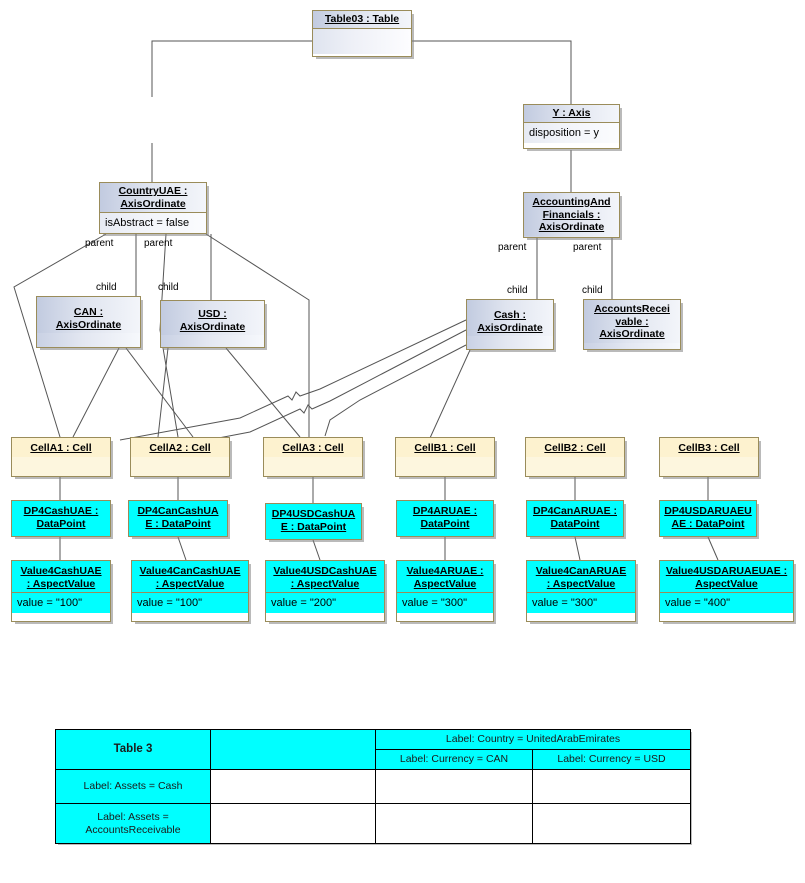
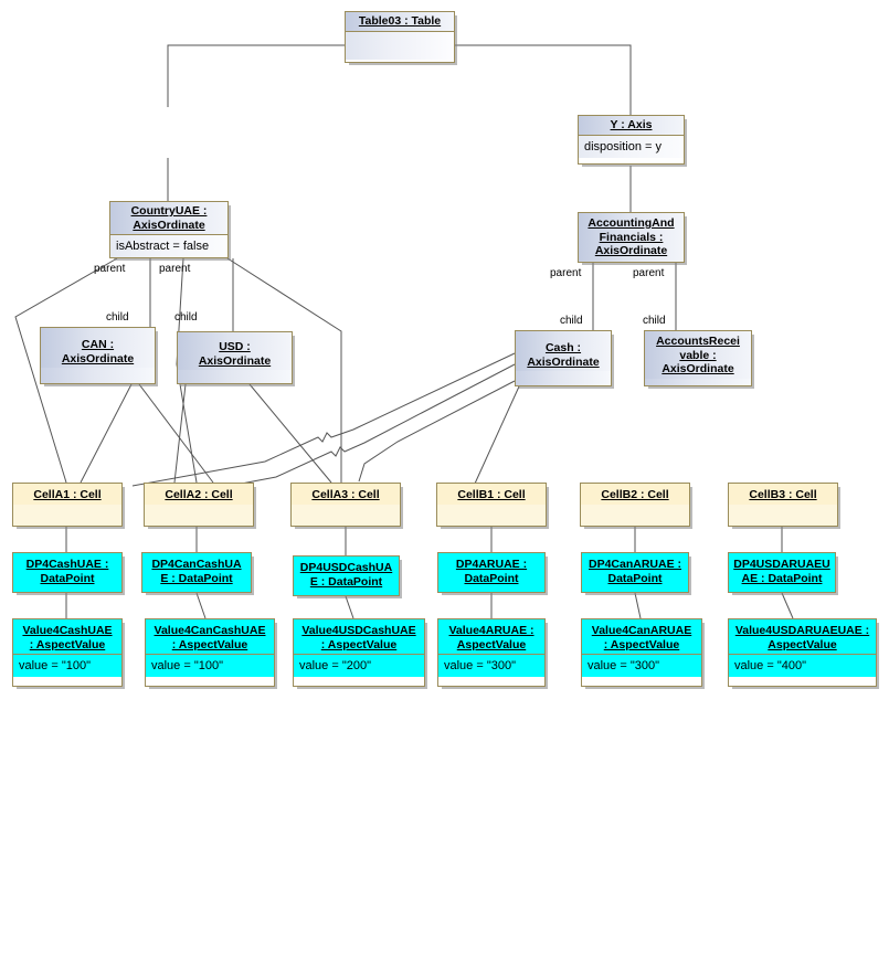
  Table03 : Table
  Y : Axis
  disposition = y
  CountryUAE :
  AxisOrdinate
  isAbstract = false
  AccountingAnd
  Financials :
  AxisOrdinate
  CAN :
  AxisOrdinate
  USD :
  AxisOrdinate
  Cash :
  AxisOrdinate
  AccountsRecei
  vable :
  AxisOrdinate
  parent
  parent
  child
  child
  parent
  parent
  child
  child
  CellA1 : Cell
  CellA2 : Cell
  CellA3 : Cell
  CellB1 : Cell
  CellB2 : Cell
  CellB3 : Cell
  DP4CashUAE :
  DataPoint
  DP4CanCashUA
  E : DataPoint
  DP4USDCashUA
  E : DataPoint
  DP4ARUAE :
  DataPoint
  DP4CanARUAE :
  DataPoint
  DP4USDARUAEU
  AE : DataPoint
  Value4CashUAE
  : AspectValue
  value = "100"
  Value4CanCashUAE
  : AspectValue
  value = "100"
  Value4USDCashUAE
  : AspectValue
  value = "200"
  Value4ARUAE :
  AspectValue
  value = "300"
  Value4CanARUAE
  : AspectValue
  value = "300"
  Value4USDARUAEUAE :
  AspectValue
  value = "400"
- Table 3		Label: Country = UnitedArabEmirates
- Label: Currency = CAN	Label: Currency = USD
- Label: Assets = Cash
- Label: Assets = AccountsReceivable
